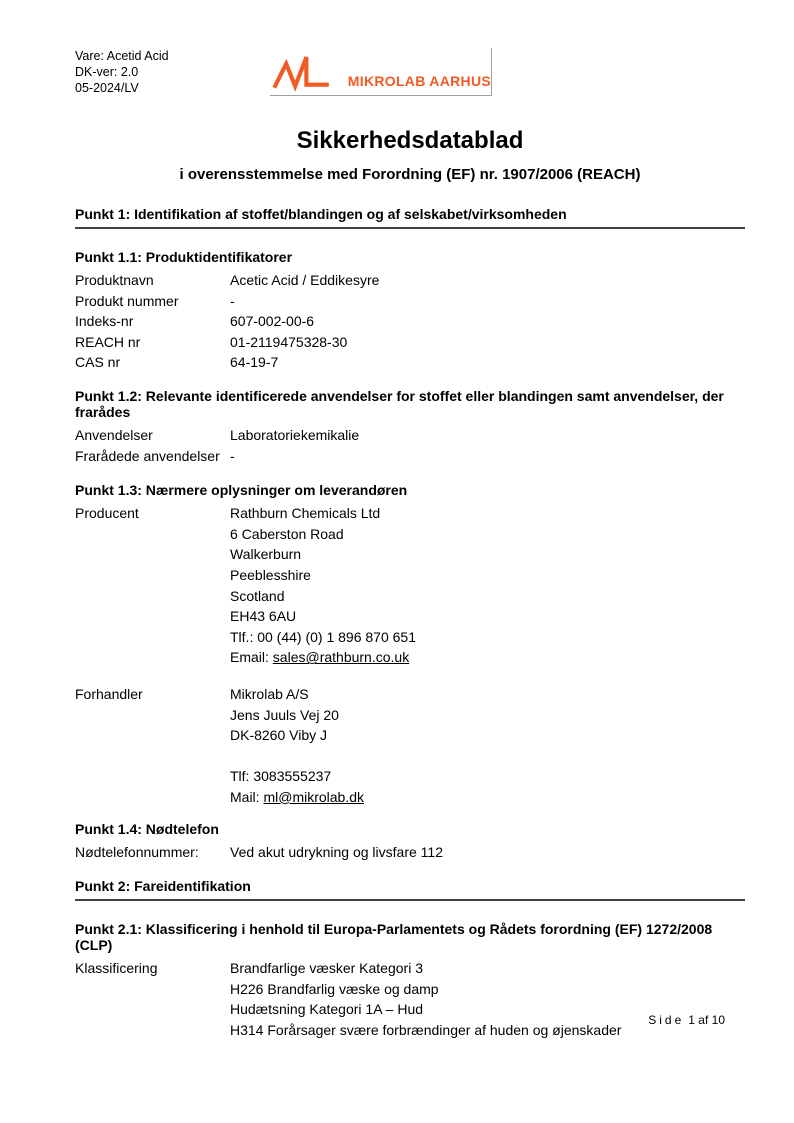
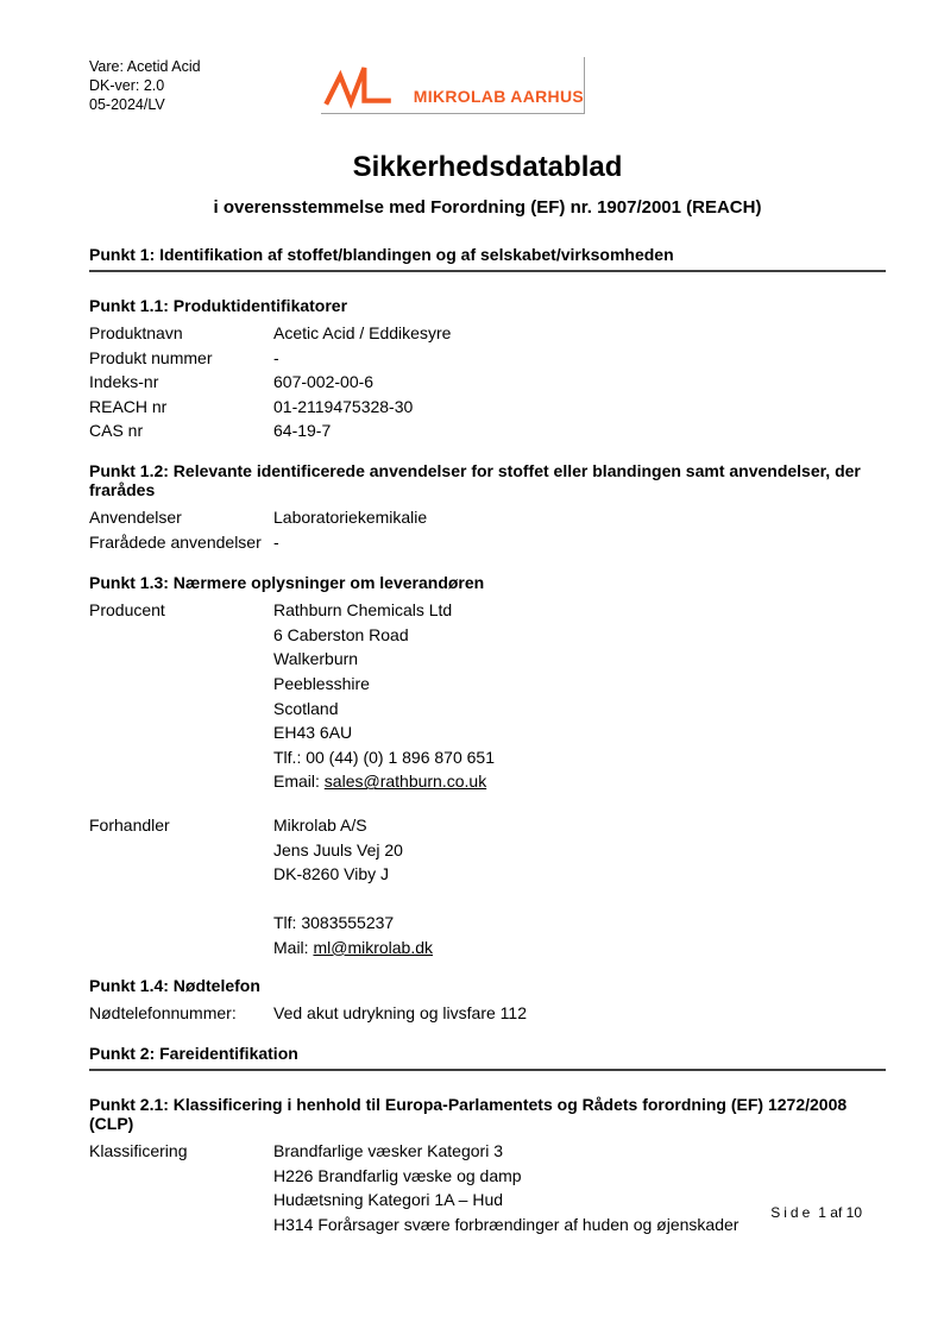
  Vare: Acetid Acid
  DK-ver: 2.0
  05-2024/LV
  MIKROLAB AARHUS
  Sikkerhedsdatablad
- i overensstemmelse med Forordning (EF) nr. 1907/2006 (REACH)
+ i overensstemmelse med Forordning (EF) nr. 1907/2001 (REACH)
  Punkt 1: Identifikation af stoffet/blandingen og af selskabet/virksomheden
  Punkt 1.1: Produktidentifikatorer
  Produktnavn
  Acetic Acid / Eddikesyre
  Produkt nummer
  -
  Indeks-nr
  607-002-00-6
  REACH nr
  01-2119475328-30
  CAS nr
  64-19-7
  Punkt 1.2: Relevante identificerede anvendelser for stoffet eller blandingen samt anvendelser, der frarådes
  Anvendelser
  Laboratoriekemikalie
  Frarådede anvendelser
  -
  Punkt 1.3: Nærmere oplysninger om leverandøren
  Producent
  Rathburn Chemicals Ltd
  6 Caberston Road
  Walkerburn
  Peeblesshire
  Scotland
  EH43 6AU
  Tlf.: 00 (44) (0) 1 896 870 651
  Email: sales@rathburn.co.uk
  Forhandler
  Mikrolab A/S
  Jens Juuls Vej 20
  DK-8260 Viby J
  Tlf: 3083555237
  Mail: ml@mikrolab.dk
  Punkt 1.4: Nødtelefon
  Nødtelefonnummer:
  Ved akut udrykning og livsfare 112
  Punkt 2: Fareidentifikation
  Punkt 2.1: Klassificering i henhold til Europa-Parlamentets og Rådets forordning (EF) 1272/2008 (CLP)
  Klassificering
  Brandfarlige væsker Kategori 3
  H226 Brandfarlig væske og damp
  Hudætsning Kategori 1A – Hud
  H314 Forårsager svære forbrændinger af huden og øjenskader
  Side 1 af 10
